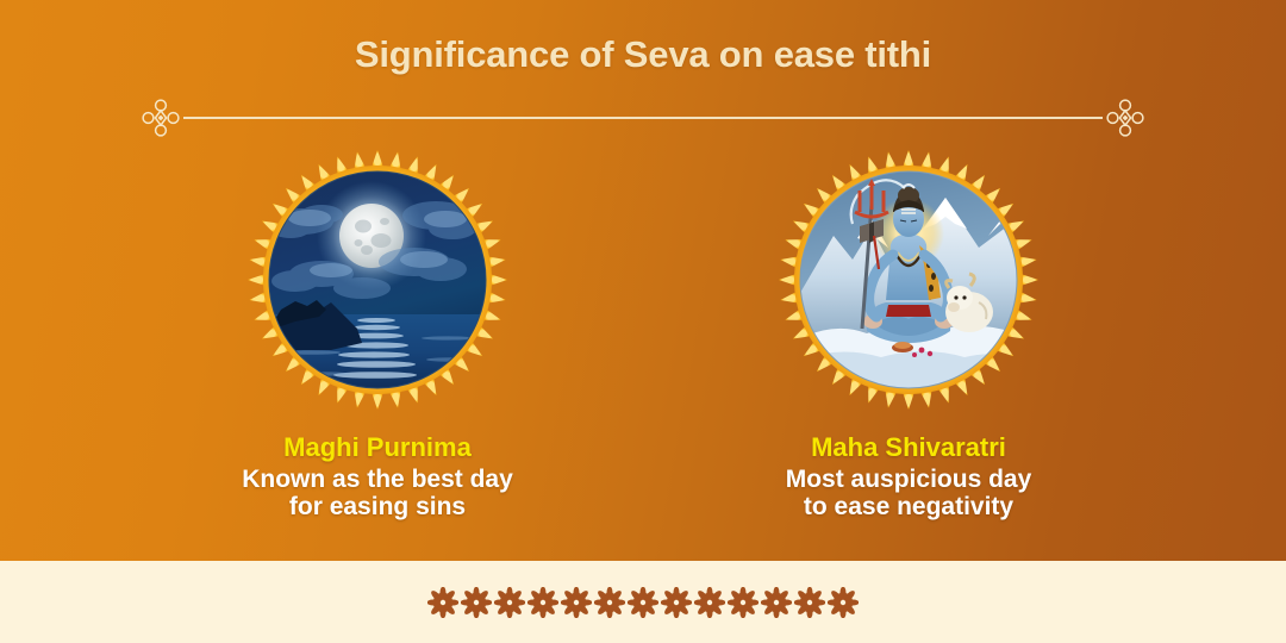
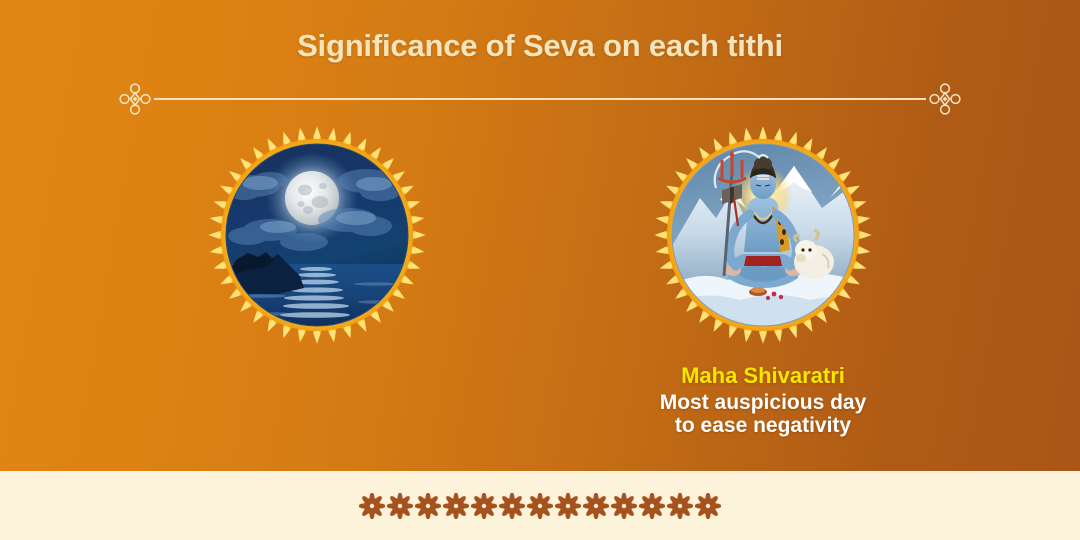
- Significance of Seva on ease tithi
+ Significance of Seva on each tithi
- Maghi Purnima
- Known as the best day
- for easing sins
  Maha Shivaratri
  Most auspicious day
  to ease negativity
